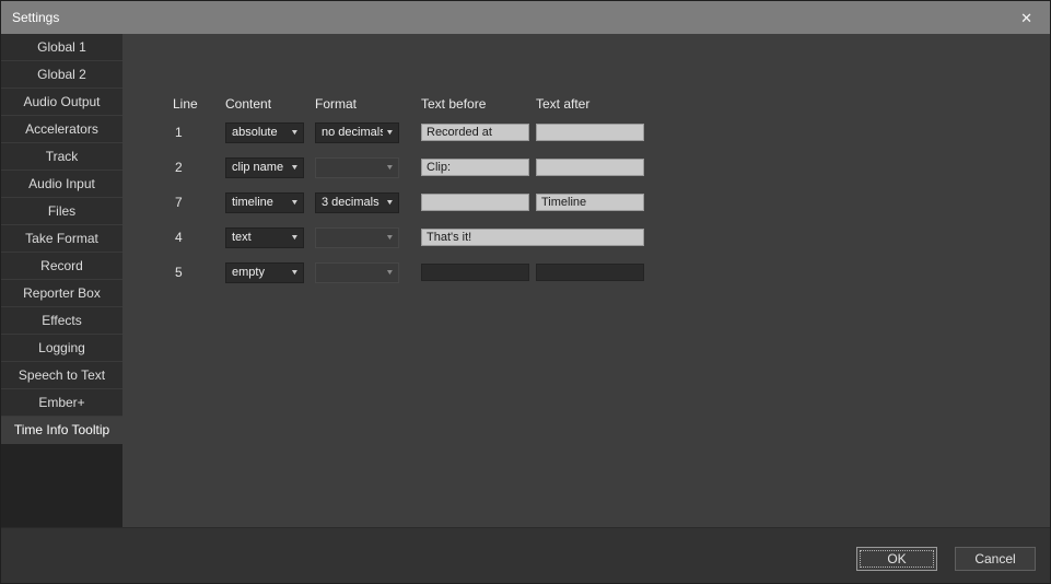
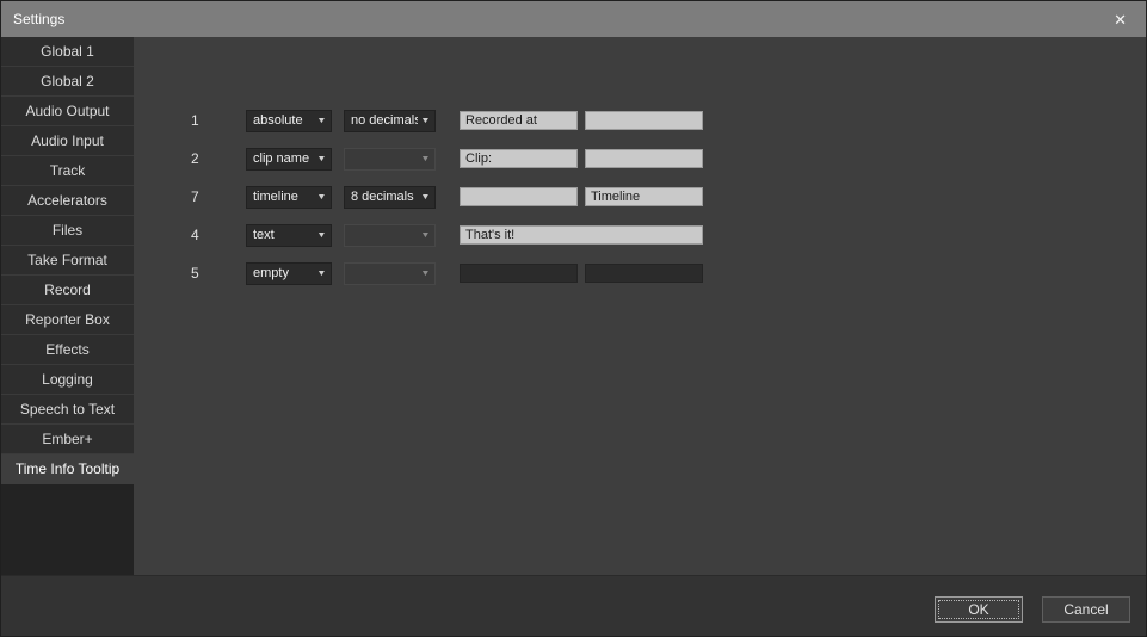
  Settings
  ✕
  Global 1
  Global 2
  Audio Output
- Accelerators
+ Audio Input
  Track
- Audio Input
+ Accelerators
  Files
  Take Format
  Record
  Reporter Box
  Effects
  Logging
  Speech to Text
  Ember+
  Time Info Tooltip
- Line
- Content
- Format
- Text before
- Text after
  1
  absolute
  no decimals
  Recorded at
  2
  clip name
  Clip:
  7
  timeline
- 3 decimals
+ 8 decimals
  Timeline
  4
  text
  That's it!
  5
  empty
  OK
  Cancel
